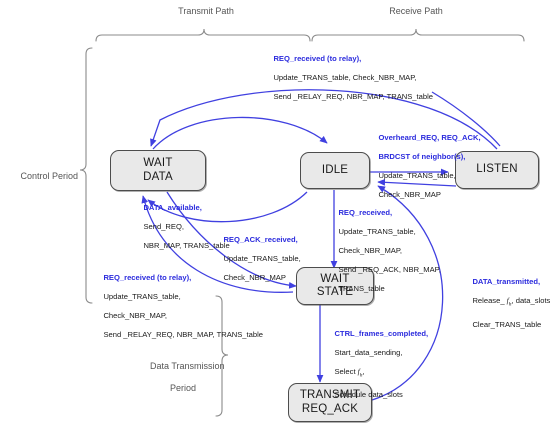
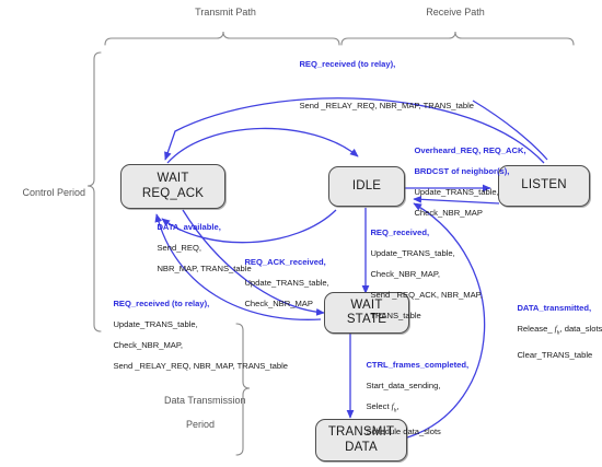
  WAIT
- DATA
+ REQ_ACK
  IDLE
  LISTEN
  WAIT
  STATE
  TRANSMIT
- REQ_ACK
+ DATA
  Transmit Path
  Receive Path
  Control Period
  Data Transmission
  Period
  REQ_received (to relay),
- Update_TRANS_table, Check_NBR_MAP,
  Send _RELAY_REQ, NBR_MAP, TRANS_table
  DATA_available,
  Send_REQ,
  NBR_MAP, TRANS_table
  Overheard_REQ, REQ_ACK,
  BRDCST of neighbor(s),
  Update_TRANS_table,
  Check_NBR_MAP
  REQ_received,
  Update_TRANS_table,
  Check_NBR_MAP,
  Send _REQ_ACK, NBR_MAP,
  TRANS_table
  REQ_ACK_received,
  Update_TRANS_table,
  Check_NBR_MAP
  REQ_received (to relay),
  Update_TRANS_table,
  Check_NBR_MAP,
  Send _RELAY_REQ, NBR_MAP, TRANS_table
  CTRL_frames_completed,
  Start_data_sending,
  Select f ,
  Schedule data_slots
  DATA_transmitted,
  Release_ f , data_slots
  Clear_TRANS_table
